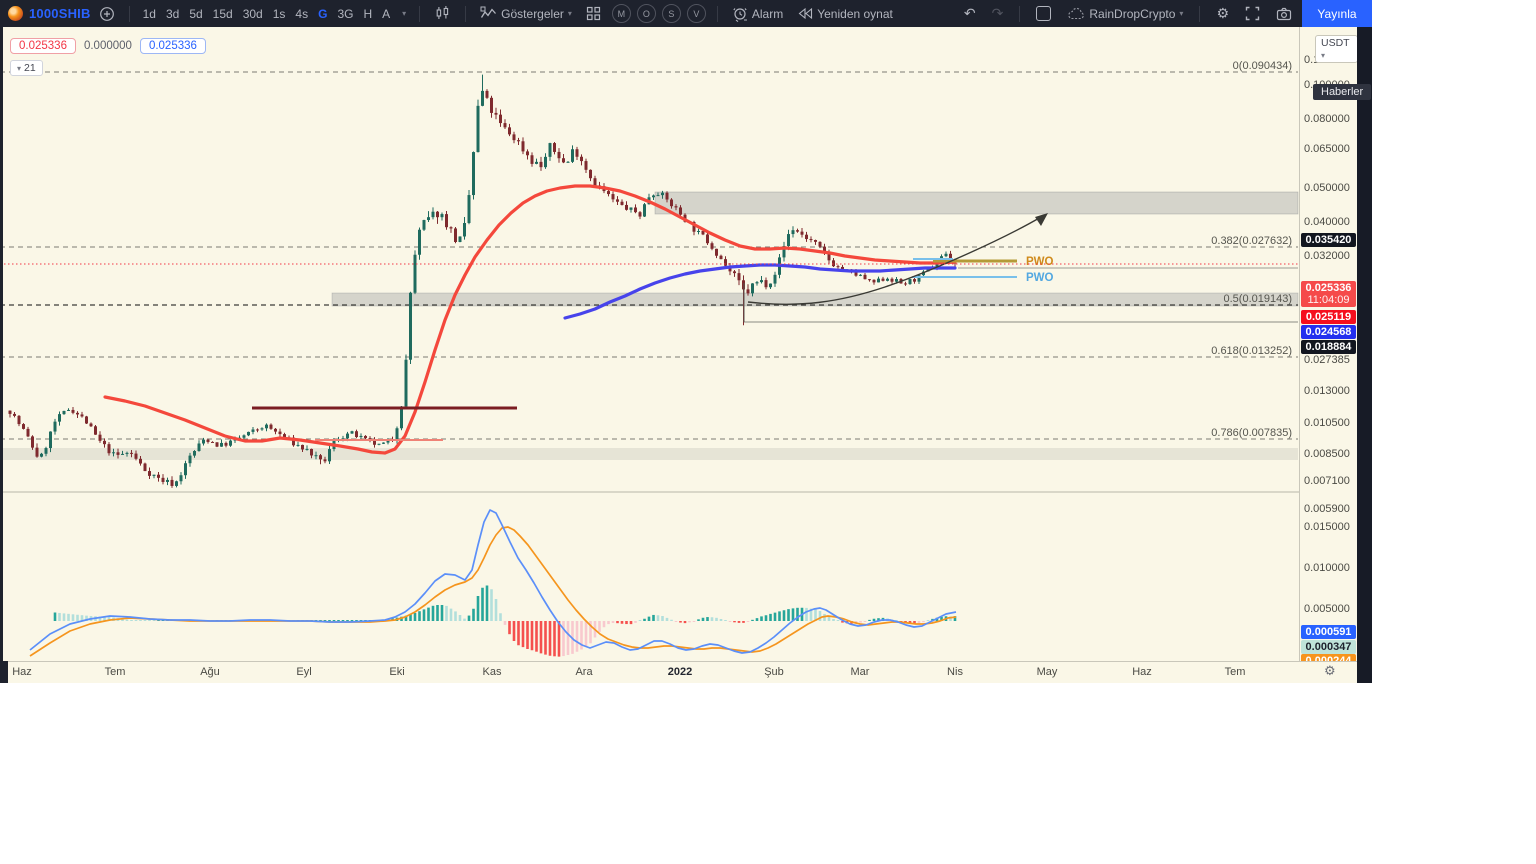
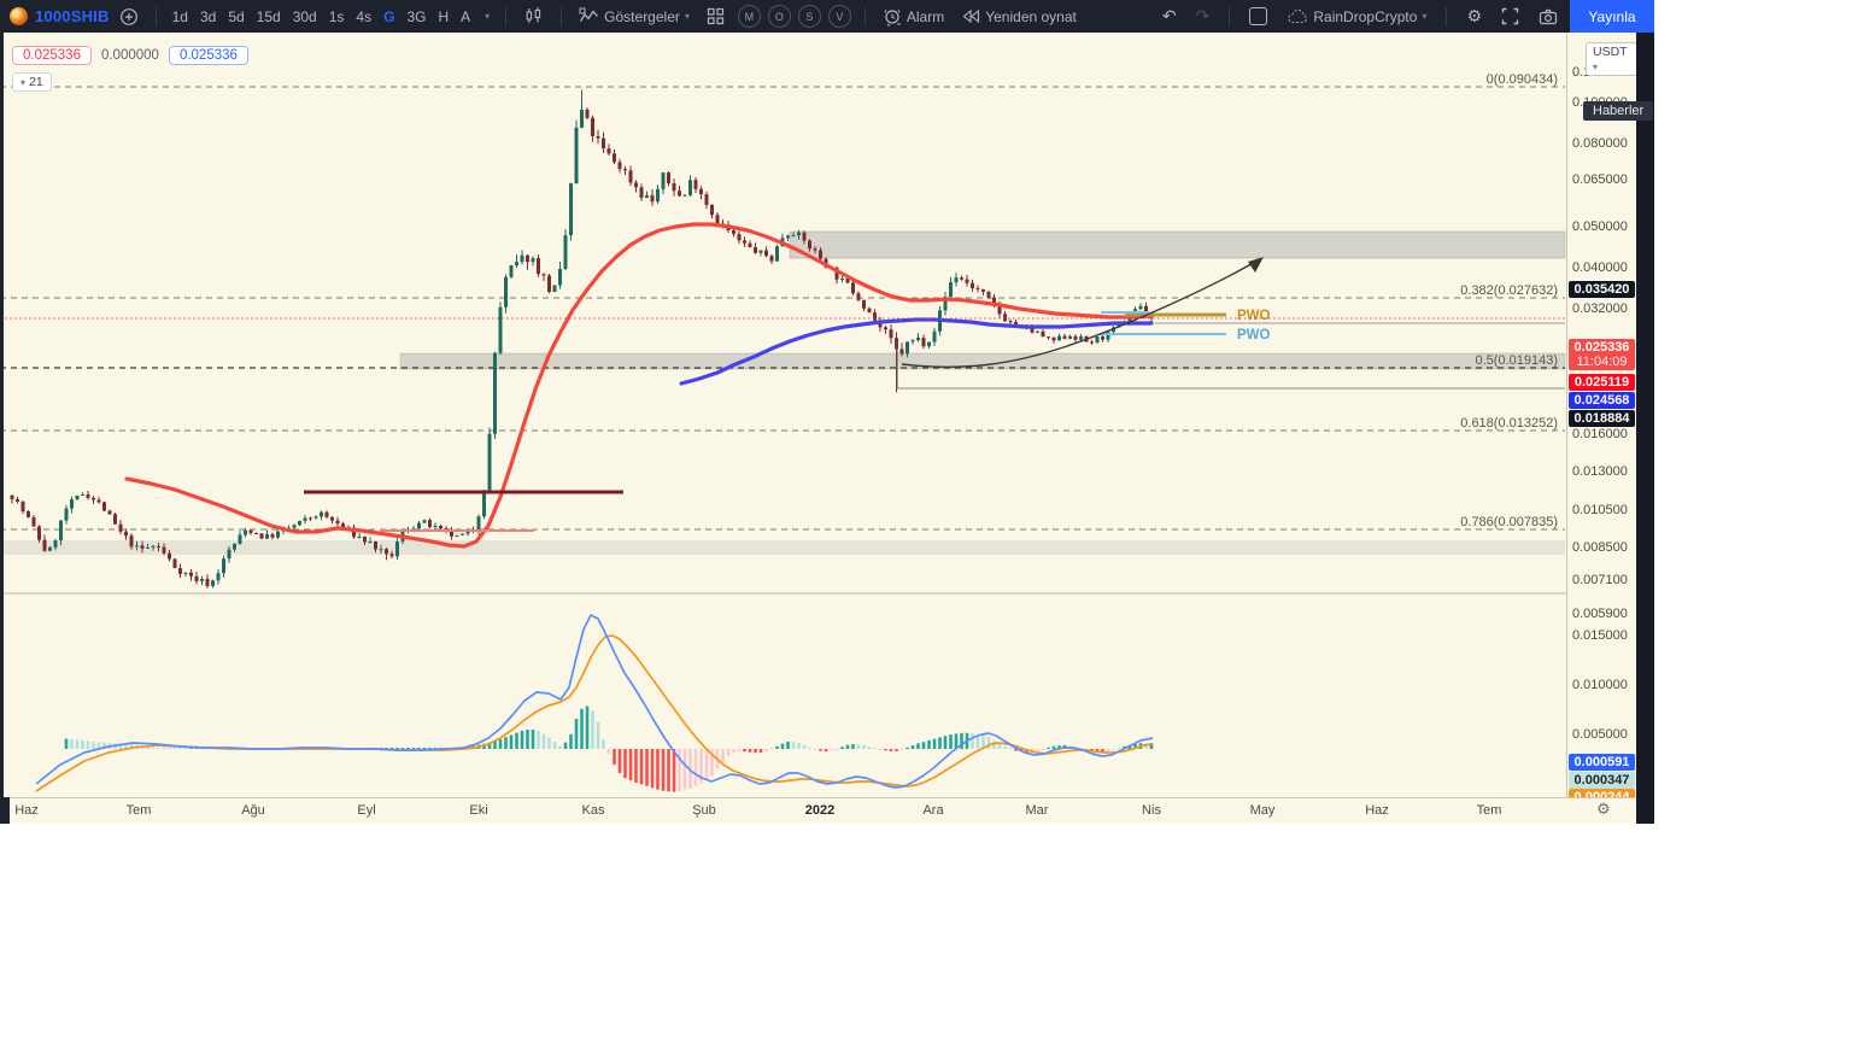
  1000SHIB
  1d
  3d
  5d
  15d
  30d
  1s
  4s
  G
  3G
  H
  A
  ▾
  Göstergeler
  ▾
  M
  O
  S
  V
  Alarm
  Yeniden oynat
  ↶
  ↷
  RainDropCrypto
  ▾
  ⚙
  Yayınla
  0(0.090434)
  0.382(0.027632)
  0.5(0.019143)
  0.618(0.013252)
  0.786(0.007835)
  PWO
  PWO
  0.025336
  0.000000
  0.025336
  ▾
  21
  USDT ▾
  0.080000
  0.065000
  0.050000
  0.040000
  0.032000
- 0.027385
+ 0.016000
  0.013000
  0.010500
  0.008500
  0.007100
  0.005900
  0.015000
  0.010000
  0.005000
  0.035420
  0.025336
  11:04:09
  0.025119
  0.024568
  0.018884
  0.000591
  0.000347
  Haberler
  ⚙
  Haz
  Tem
  Ağu
  Eyl
  Eki
  Kas
- Ara
+ Şub
  2022
- Şub
+ Ara
  Mar
  Nis
  May
  Haz
  Tem
